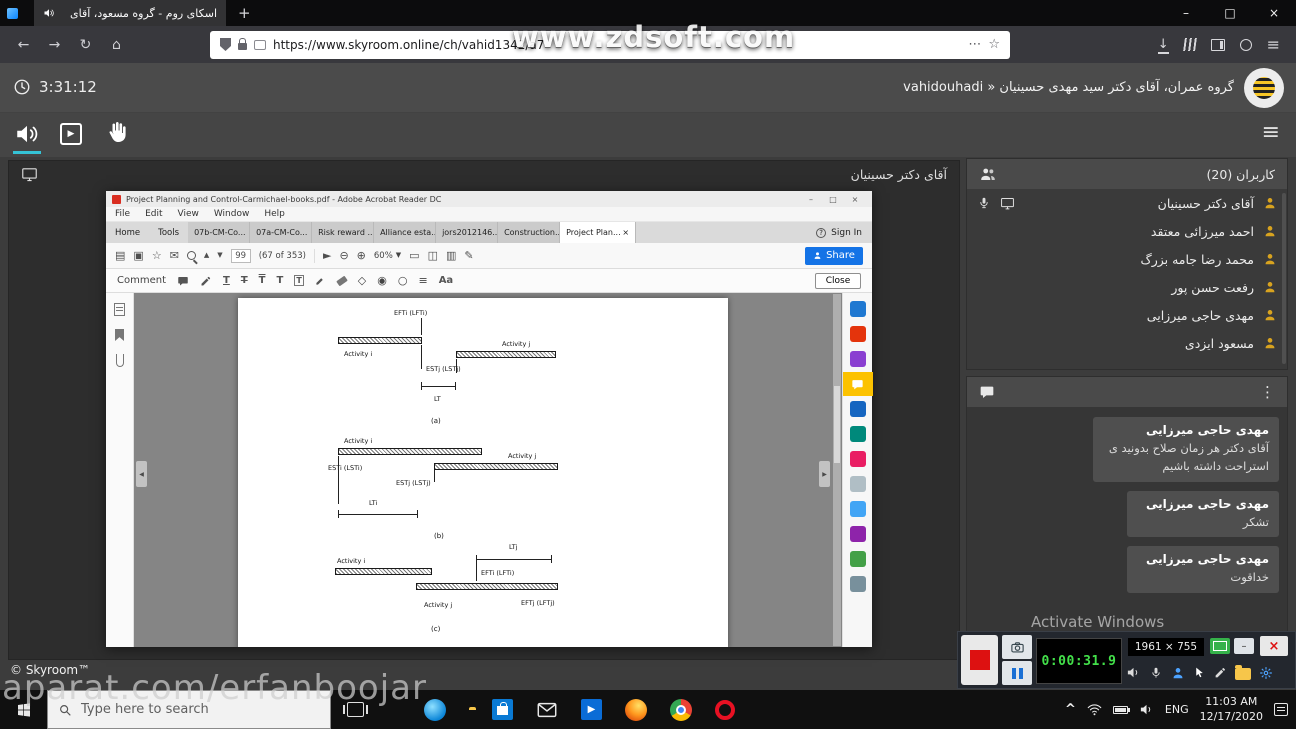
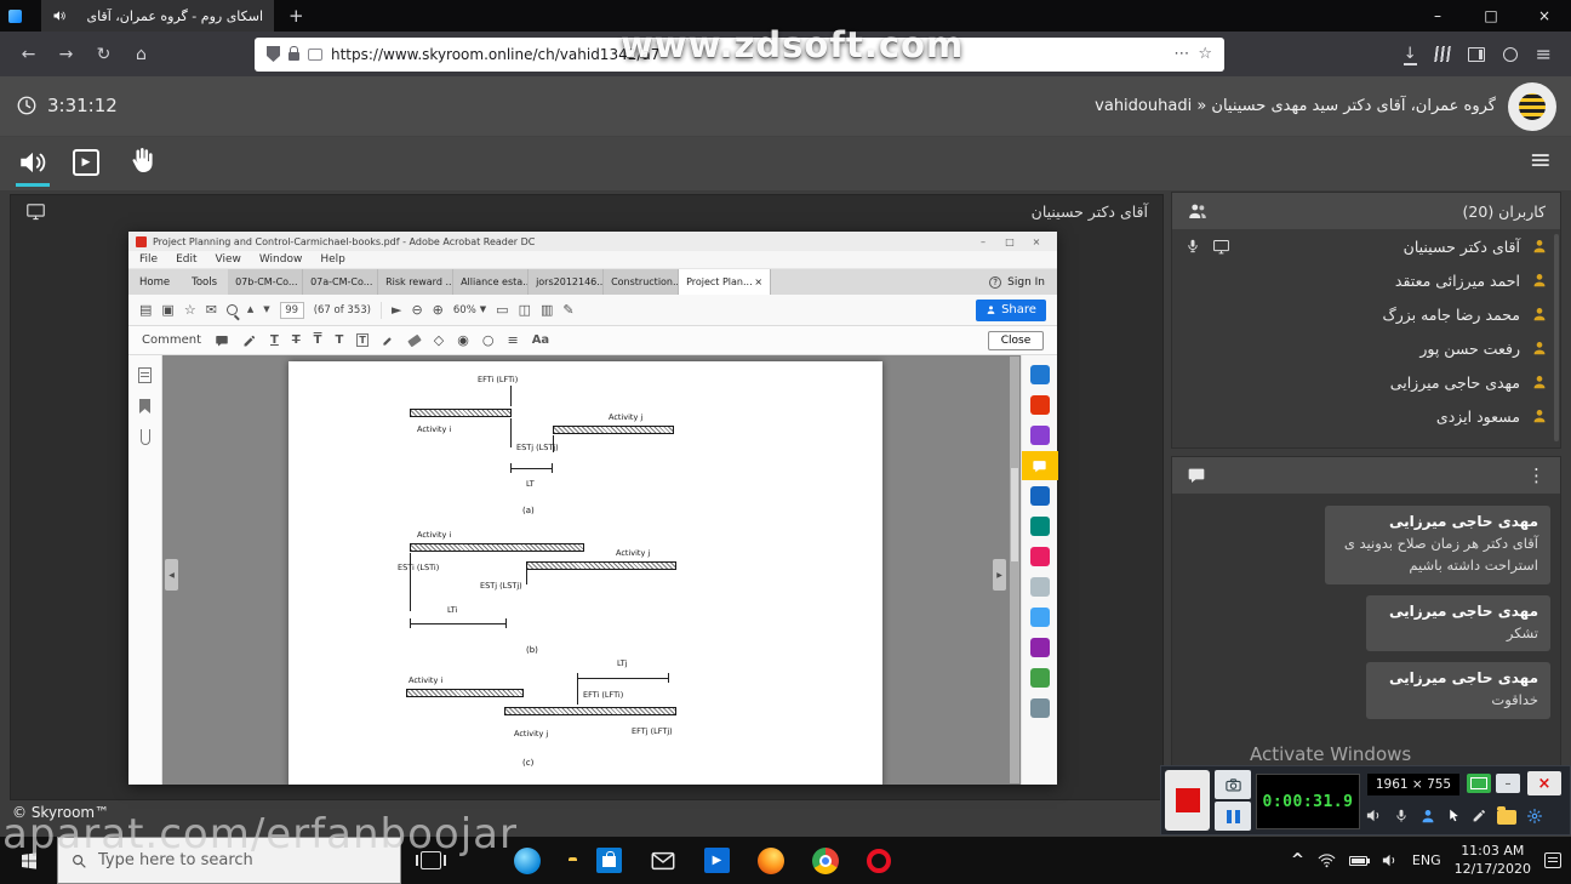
- اسکای روم - گروه مسعود، آقای
+ اسکای روم - گروه عمران، آقای
  +
  –
  □
  ×
  ←
  →
  ↻
  ⌂
  https://www.skyroom.online/ch/vahid1342/a7
  ⋯
  ☆
  ↓
  ≡
  www.zdsoft.com
  3:31:12
  vahidouhadi » گروه عمران، آقای دکتر سید مهدی حسینیان
  ▶
  ≡
  آقای دکتر حسینیان
  Project Planning and Control-Carmichael-books.pdf - Adobe Acrobat Reader DC
  –
  □
  ×
  File
  Edit
  View
  Window
  Help
  Home
  Tools
  07b-CM-Co...
  07a-CM-Co...
  Risk reward ..
  Alliance esta..
  jors2012146..
  Construction..
  Project Plan...
  ×
  ?
  Sign In
  ▤
  ▣
  ☆
  ✉
  ▲
  ▼
  99
  (67 of 353)
  ►
  ⊖
  ⊕
  60%
  ▼
  ▭
  ◫
  ▥
  ✎
  Share
  Comment
  T
  T
  T
  T
  T
  ◇
  ◉
  ○
  ≡
  Aa
  Close
  EFTi (LFTi)
  Activity i
  Activity j
  ESTj (LSTj)
  LT
  (a)
  Activity i
  Activity j
  ESTi (LSTi)
  ESTj (LSTj)
  LTi
  (b)
  Activity i
  LTj
  EFTi (LFTi)
  Activity j
  EFTj (LFTj)
  (c)
  کاربران (20)
  آقای دکتر حسینیان
  احمد میرزائی معتقد
  محمد رضا جامه بزرگ
  رفعت حسن پور
  مهدی حاجی میرزایی
  مسعود ایزدی
  ⋮
  مهدی حاجی میرزایی
  آقای دکتر هر زمان صلاح بدونید ی استراحت داشته باشیم
  مهدی حاجی میرزایی
  تشکر
  مهدی حاجی میرزایی
  خداقوت
  Activate Windows
  © Skyroom™
  0:00:31.9
  1961 × 755
  –
  ×
  Type here to search
  ▶
  ^
  ENG
  11:03 AM
  12/17/2020
  aparat.com/erfanboojar
